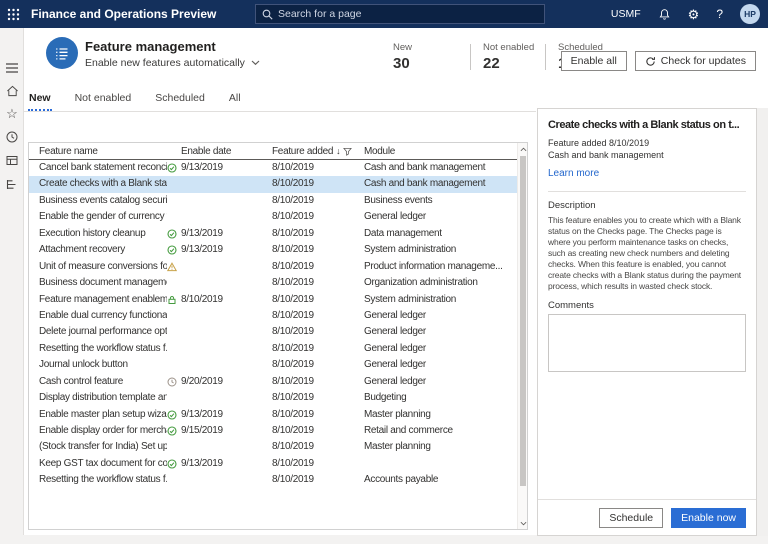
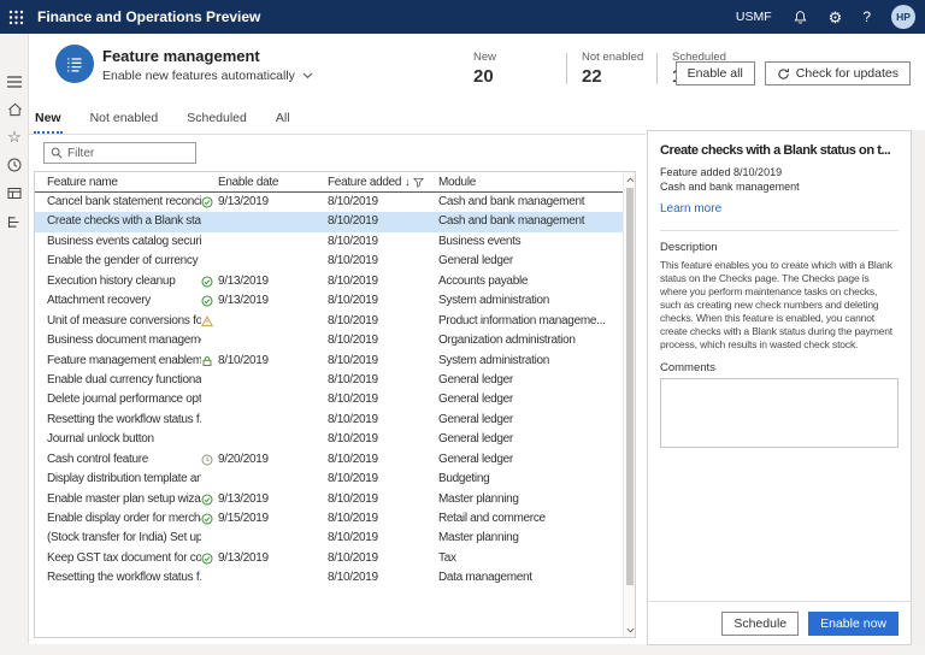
  Finance and Operations Preview
- Search for a page
  USMF
  ⚙
  ?
  HP
  ☆
  Feature management
  Enable new features automatically
  New
- 30
+ 20
  Not enabled
  22
  Scheduled
  Enable all
  Check for updates
  New
  Not enabled
  Scheduled
  All
+ Filter
  Feature name
  Enable date
  Feature added
  ↓
  Module
  Cancel bank statement reconci
  9/13/2019
  8/10/2019
  Cash and bank management
  Create checks with a Blank sta
  8/10/2019
  Cash and bank management
  Business events catalog securi
  8/10/2019
  Business events
  Enable the gender of currency
  8/10/2019
  General ledger
  Execution history cleanup
  9/13/2019
  8/10/2019
- Data management
+ Accounts payable
  Attachment recovery
  9/13/2019
  8/10/2019
  System administration
  Unit of measure conversions fo
  8/10/2019
  Product information manageme...
  Business document managem
  8/10/2019
  Organization administration
  Feature management enablem
  8/10/2019
  8/10/2019
  System administration
  Enable dual currency functiona
  8/10/2019
  General ledger
  Delete journal performance opt
  8/10/2019
  General ledger
  Resetting the workflow status f.
  8/10/2019
  General ledger
  Journal unlock button
  8/10/2019
  General ledger
  Cash control feature
  9/20/2019
  8/10/2019
  General ledger
  Display distribution template an
  8/10/2019
  Budgeting
  Enable master plan setup wiza
  9/13/2019
  8/10/2019
  Master planning
  Enable display order for merch
  9/15/2019
  8/10/2019
  Retail and commerce
  (Stock transfer for India) Set up
  8/10/2019
  Master planning
  Keep GST tax document for co
  9/13/2019
  8/10/2019
+ Tax
  Resetting the workflow status f.
  8/10/2019
- Accounts payable
+ Data management
  Create checks with a Blank status on t...
  Feature added 8/10/2019
  Cash and bank management
  Learn more
  Description
  This feature enables you to create which with a Blank status on the Checks page. The Checks page is where you perform maintenance tasks on checks, such as creating new check numbers and deleting checks. When this feature is enabled, you cannot create checks with a Blank status during the payment process, which results in wasted check stock.
  Comments
  Schedule
  Enable now
